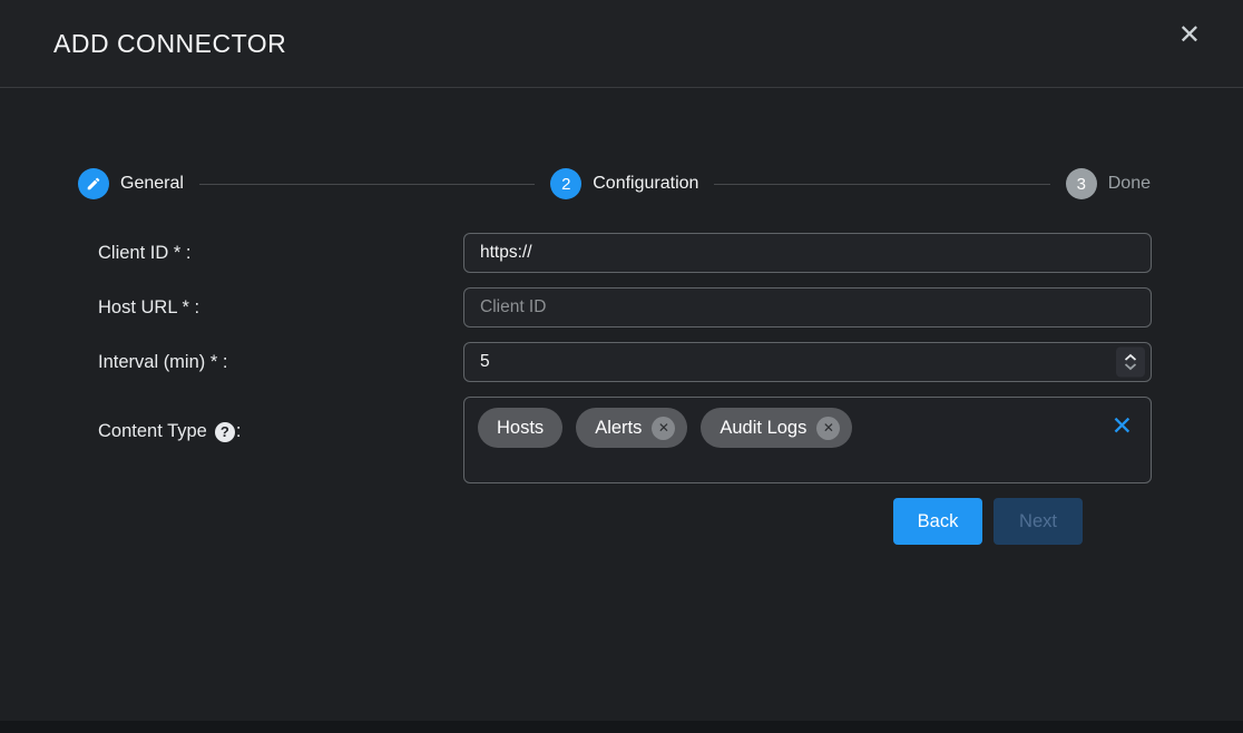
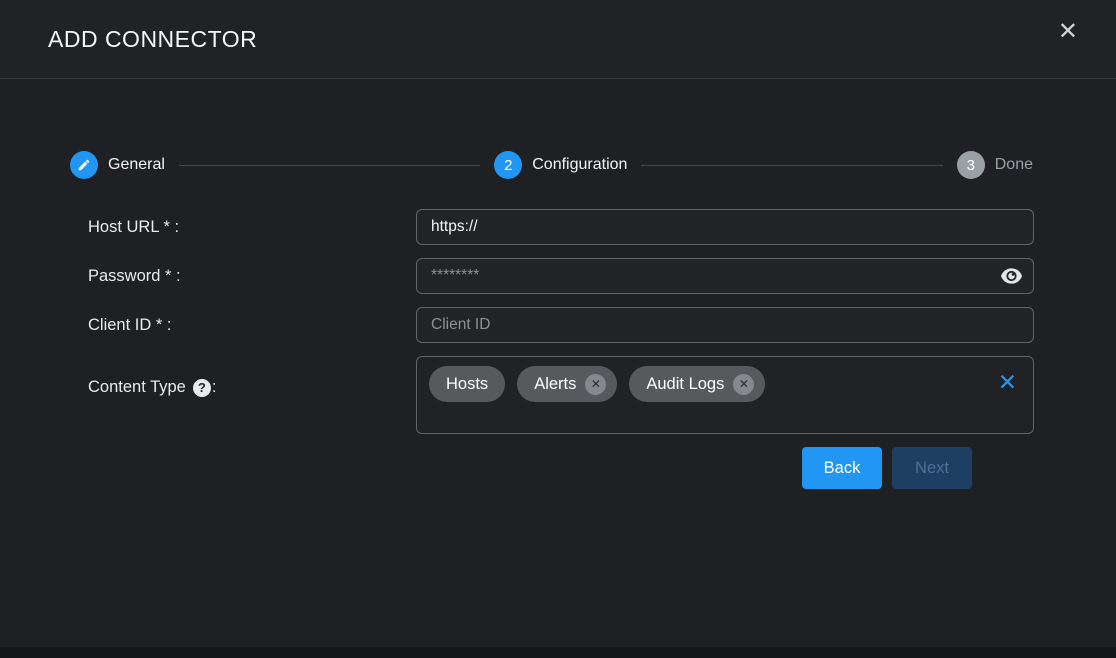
  ADD CONNECTOR
  ✕
  General
  2
  Configuration
  3
  Done
- Client ID * :
+ Host URL * :
  https://
+ Password * :
+ ********
- Host URL * :
+ Client ID * :
  Client ID
- Interval (min) * :
- 5
  Content Type
  ?
  :
  Hosts
  Alerts
  ✕
  Audit Logs
  ✕
  ✕
  Back
  Next
